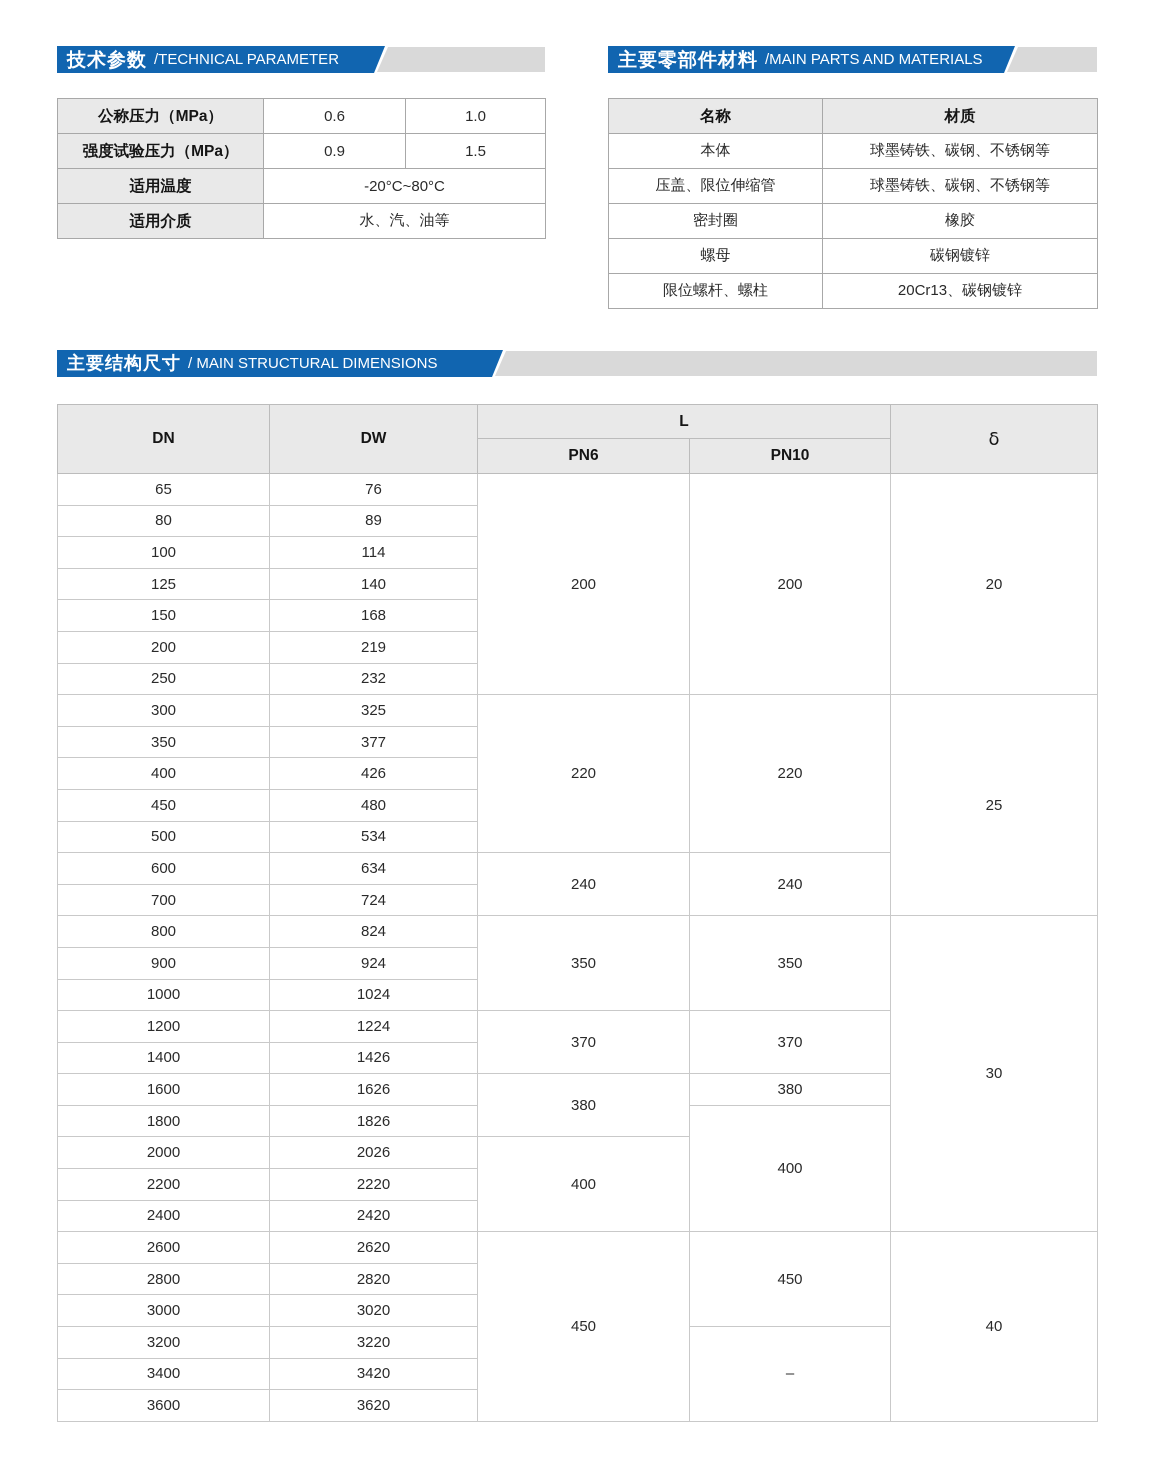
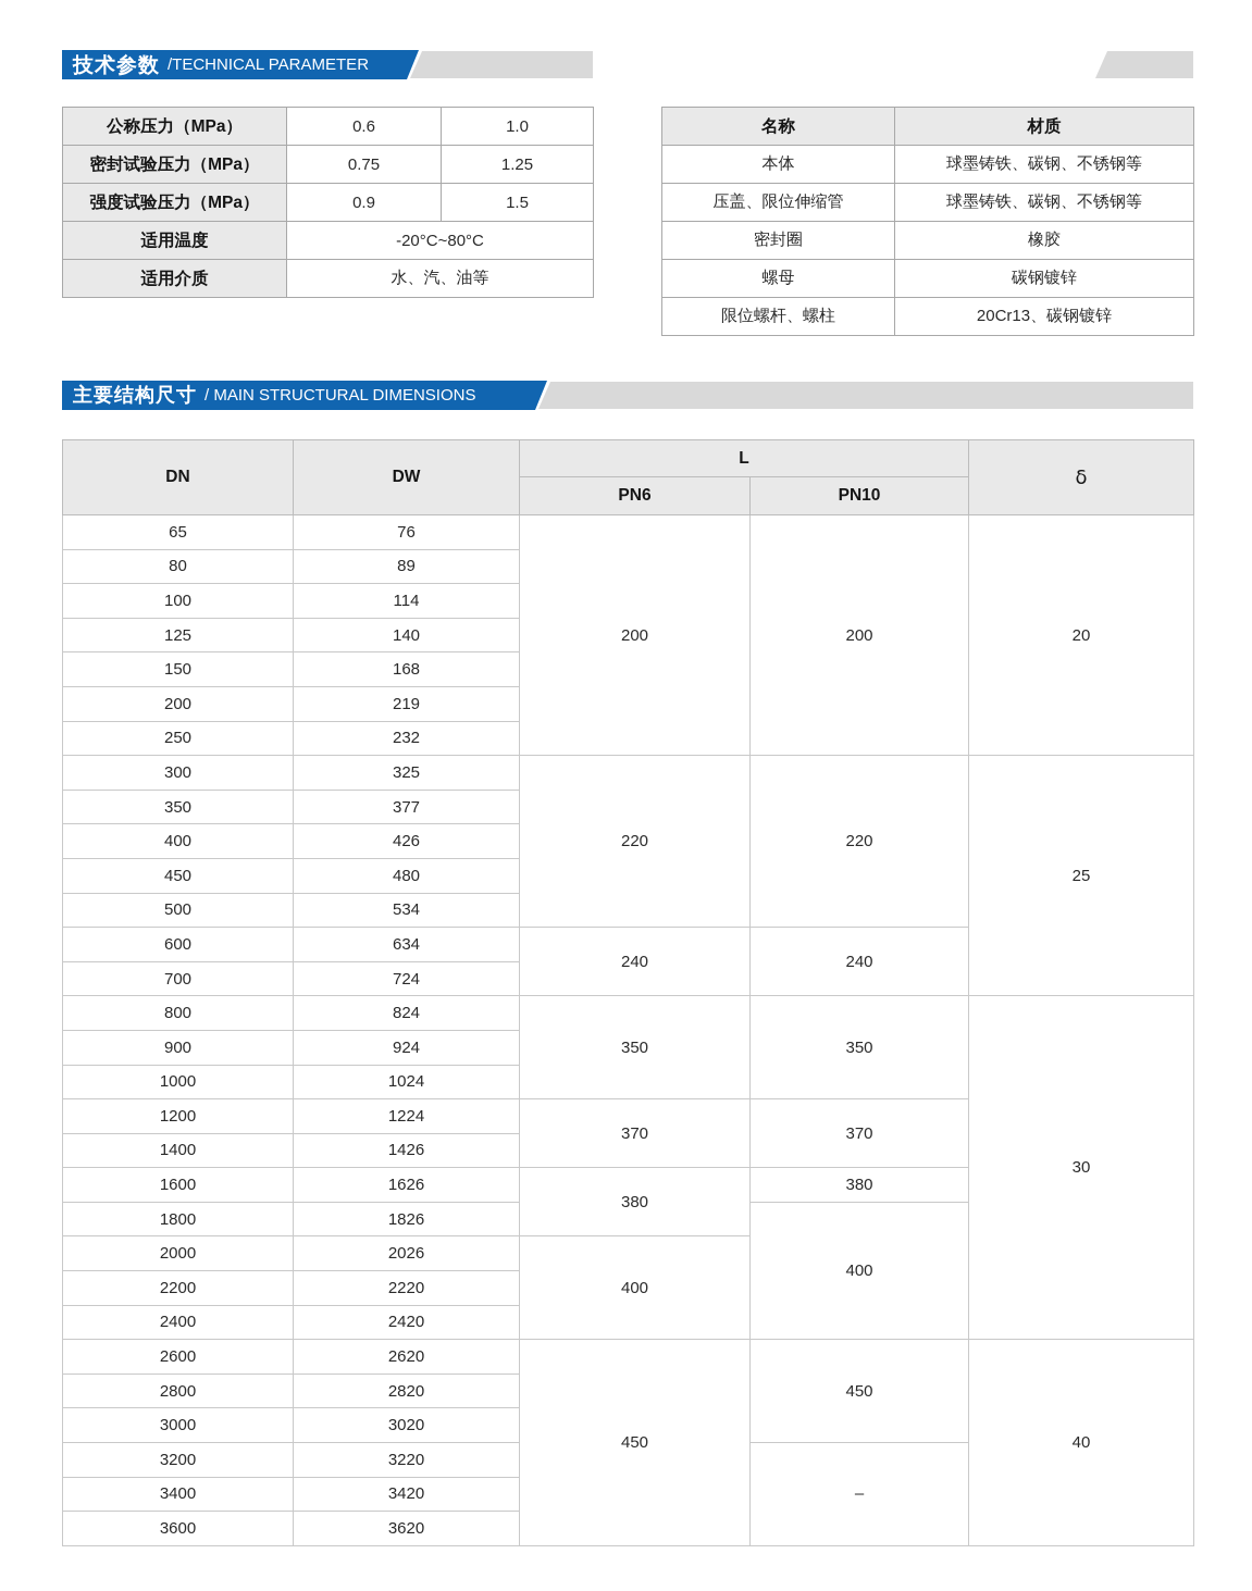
  技术参数
  /TECHNICAL PARAMETER
- 主要零部件材料
- /MAIN PARTS AND MATERIALS
  公称压力（MPa）	0.6	1.0
+ 密封试验压力（MPa）	0.75	1.25
  强度试验压力（MPa）	0.9	1.5
  适用温度	-20°C~80°C
  适用介质	水、汽、油等
  名称	材质
  本体	球墨铸铁、碳钢、不锈钢等
  压盖、限位伸缩管	球墨铸铁、碳钢、不锈钢等
  密封圈	橡胶
  螺母	碳钢镀锌
  限位螺杆、螺柱	20Cr13、碳钢镀锌
  主要结构尺寸
  / MAIN STRUCTURAL DIMENSIONS
  DN	DW	L	δ
  PN6	PN10
  65	76	200	200	20
  80	89
  100	114
  125	140
  150	168
  200	219
  250	232
  300	325	220	220	25
  350	377
  400	426
  450	480
  500	534
  600	634	240	240
  700	724
  800	824	350	350	30
  900	924
  1000	1024
  1200	1224	370	370
  1400	1426
  1600	1626	380	380
  1800	1826	400
  2000	2026	400
  2200	2220
  2400	2420
  2600	2620	450	450	40
  2800	2820
  3000	3020
  3200	3220	–
  3400	3420
  3600	3620
